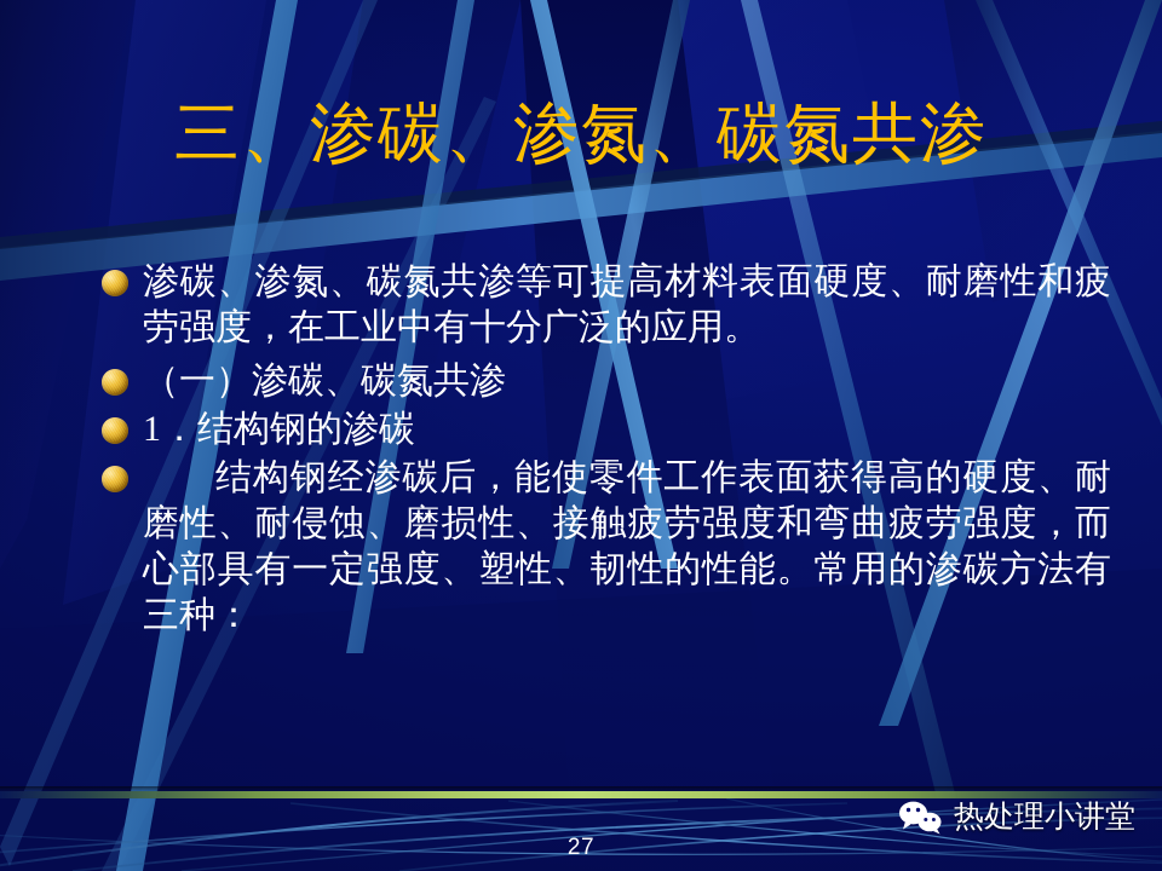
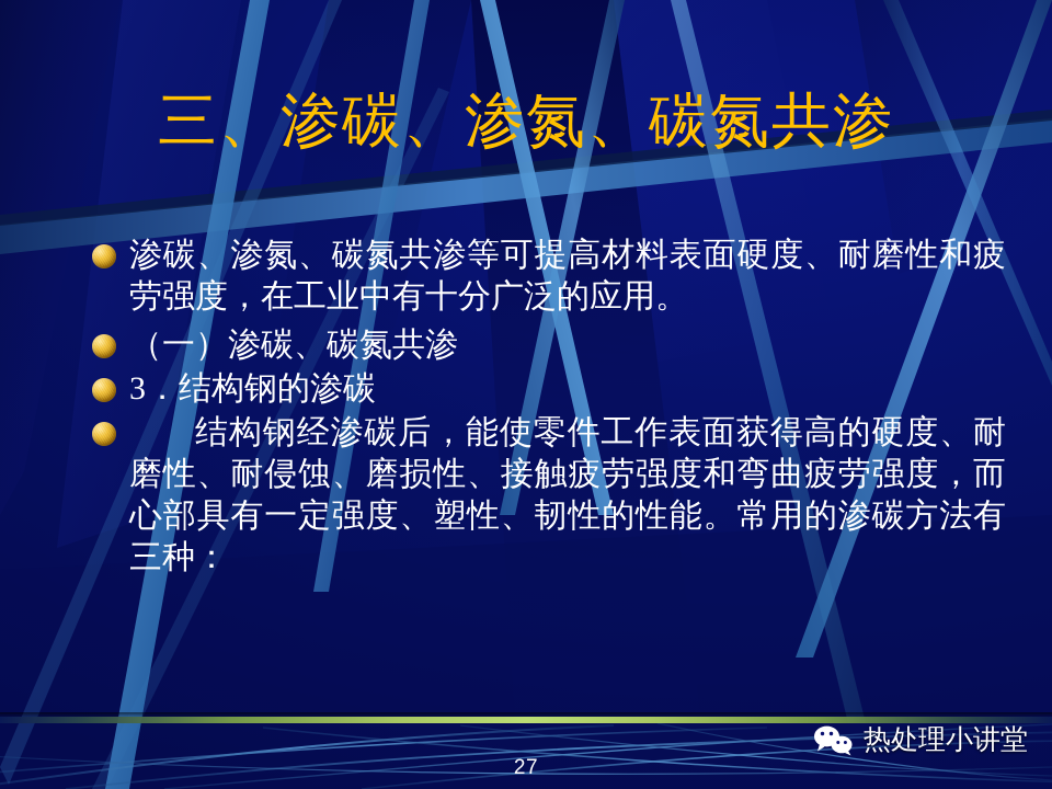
  三、渗碳、渗氮、碳氮共渗
  渗碳、渗氮、碳氮共渗等可提高材料表面硬度、耐磨性和疲劳强度，在工业中有十分广泛的应用。
  （一）渗碳、碳氮共渗
- 1．结构钢的渗碳
+ 3．结构钢的渗碳
  结构钢经渗碳后，能使零件工作表面获得高的硬度、耐磨性、耐侵蚀、磨损性、接触疲劳强度和弯曲疲劳强度，而心部具有一定强度、塑性、韧性的性能。常用的渗碳方法有三种：
  热处理小讲堂
  27
